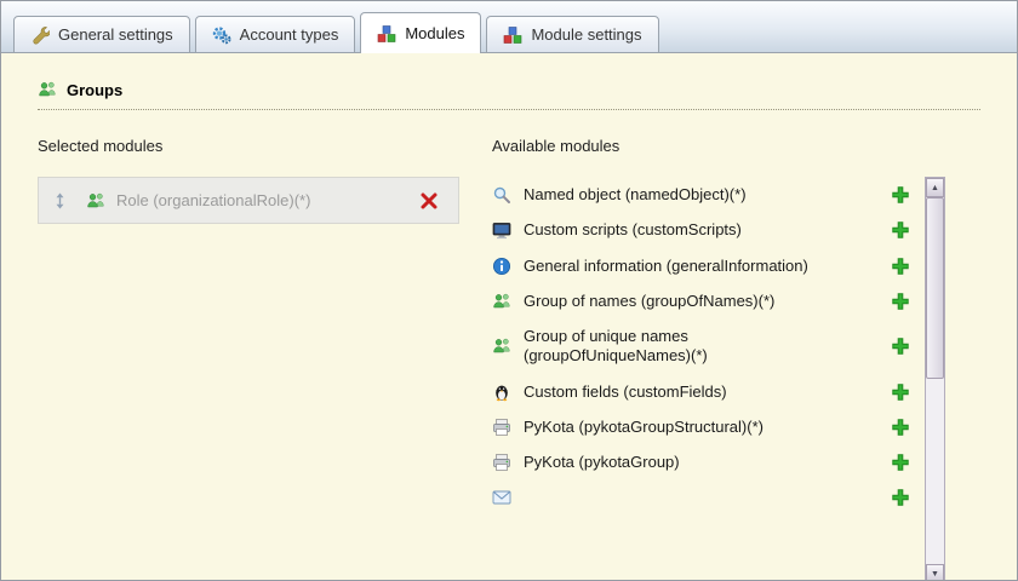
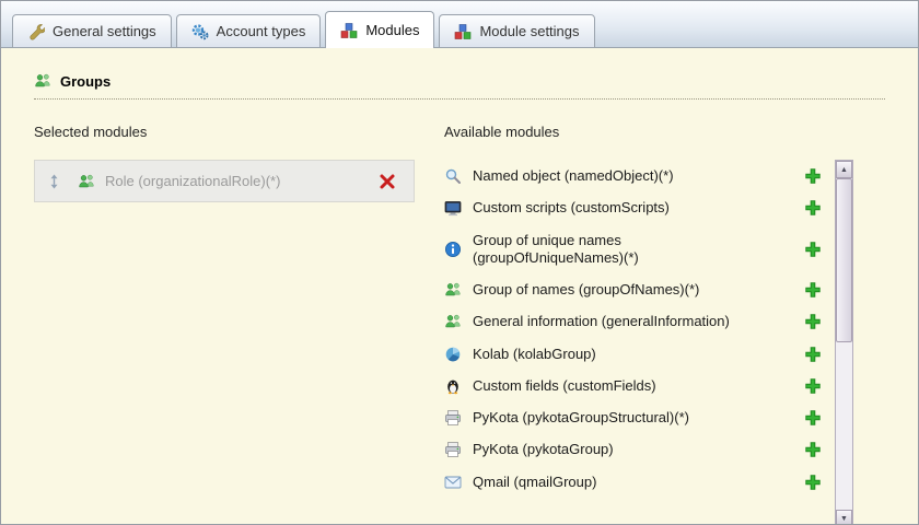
  General settings
  Account types
  Modules
  Module settings
  Groups
  Selected modules
  Role (organizationalRole)(*)
  Available modules
  Named object (namedObject)(*)
  Custom scripts (customScripts)
- General information (generalInformation)
+ Group of unique names (groupOfUniqueNames)(*)
  Group of names (groupOfNames)(*)
- Group of unique names (groupOfUniqueNames)(*)
+ General information (generalInformation)
+ Kolab (kolabGroup)
  Custom fields (customFields)
  PyKota (pykotaGroupStructural)(*)
  PyKota (pykotaGroup)
+ Qmail (qmailGroup)
